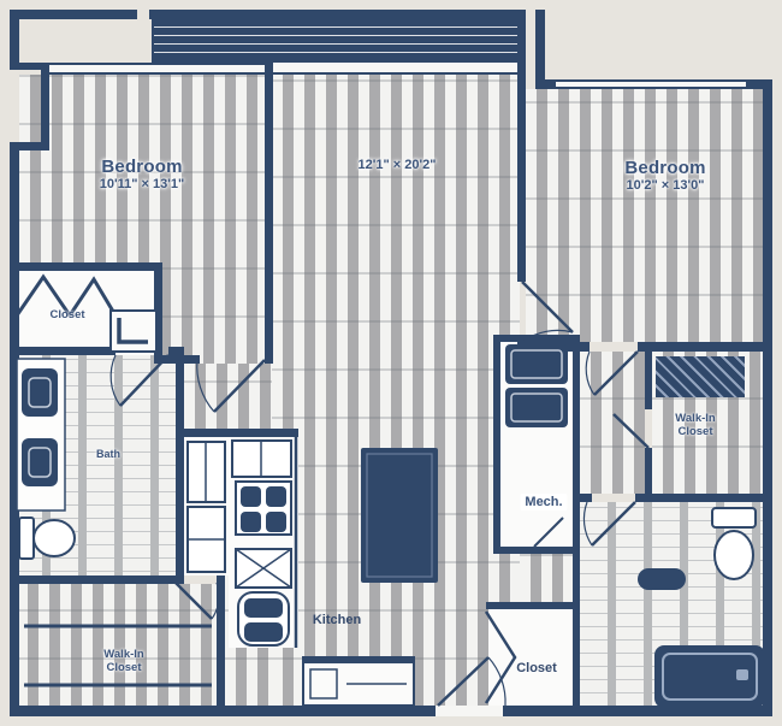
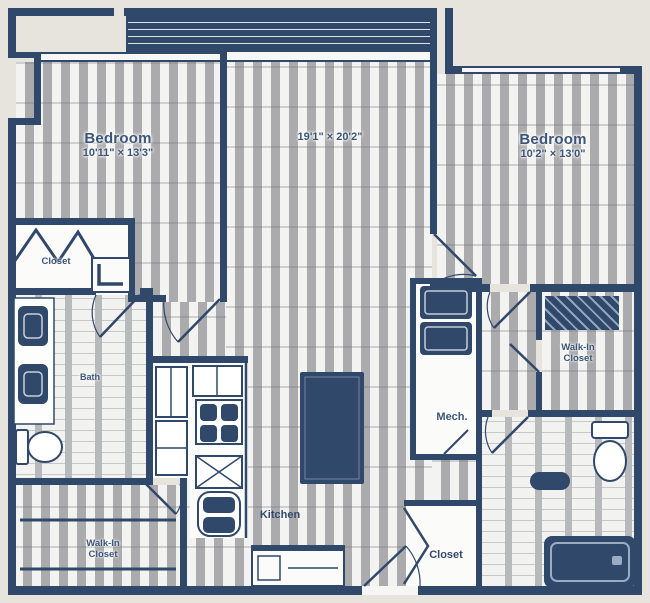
  Bedroom
- 10'11" × 13'1"
+ 10'11" × 13'3"
- 12'1" × 20'2"
+ 19'1" × 20'2"
  Bedroom
  10'2" × 13'0"
  Kitchen
  Mech.
  Closet
  Closet
  Bath
  Walk-In
  Closet
  Walk-In
  Closet
